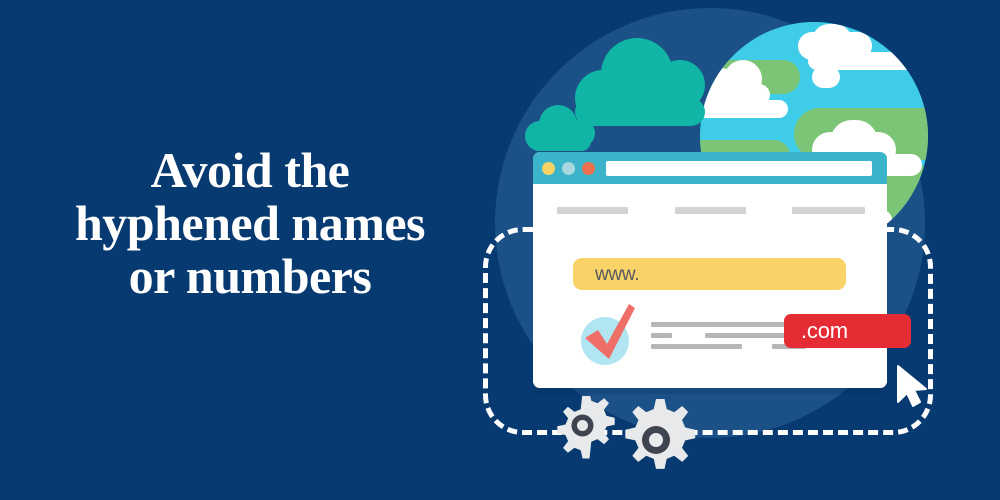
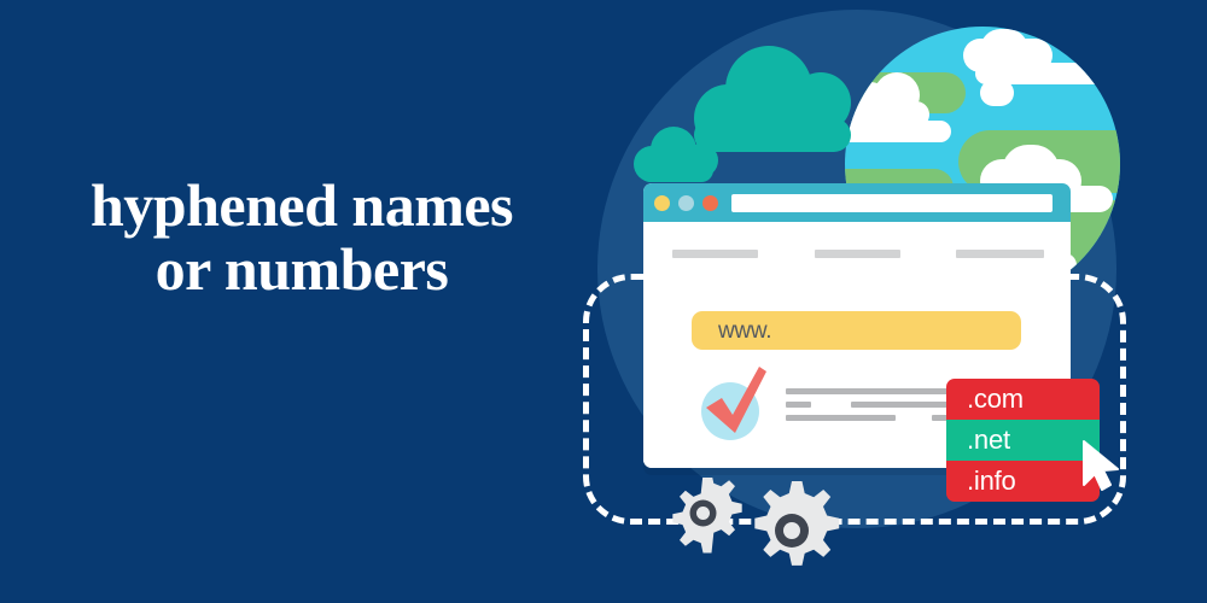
- Avoid the
  hyphened names
  or numbers
  www.
  .com
+ .net
+ .info
